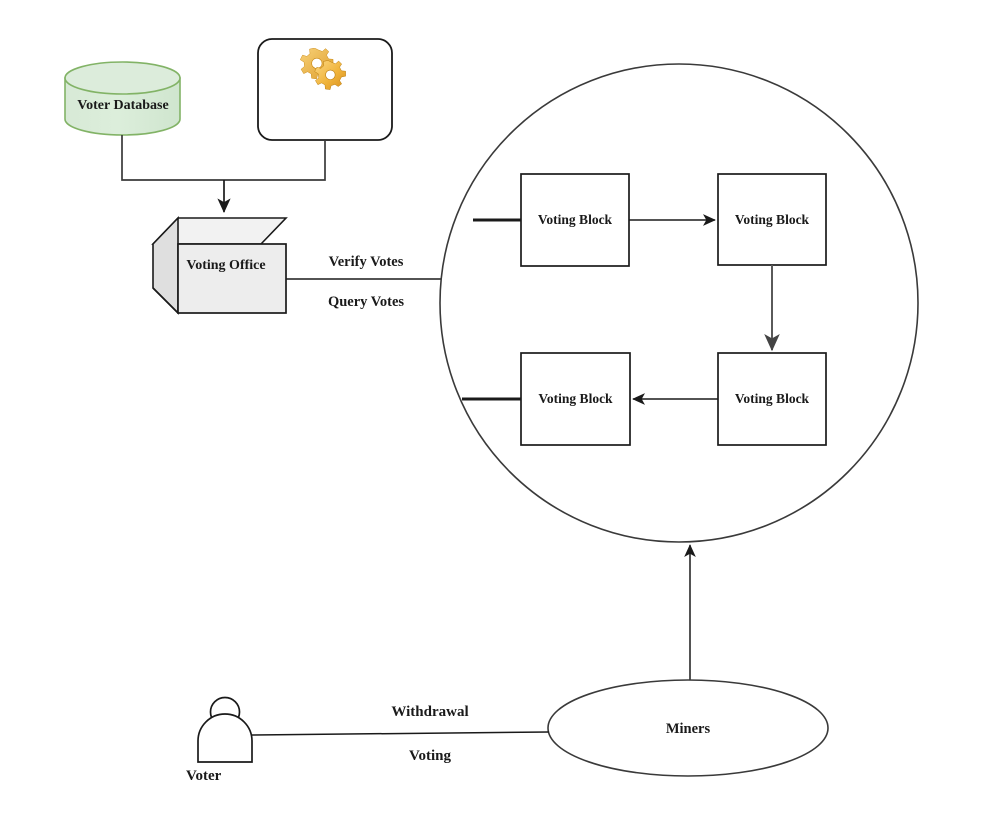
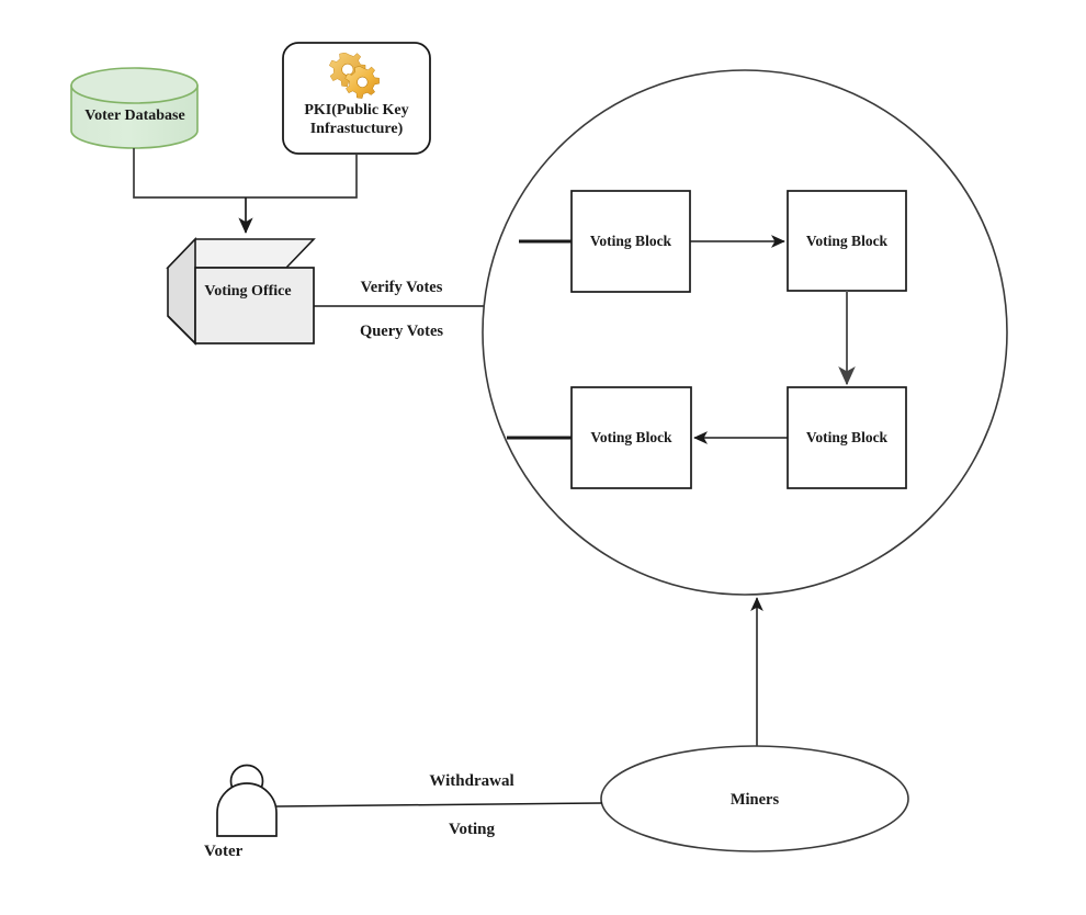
  Voter Database
+ PKI(Public Key
+ Infrastucture)
  Voting Office
  Verify Votes
  Query Votes
  Voting Block
  Voting Block
  Voting Block
  Voting Block
  Miners
  Withdrawal
  Voting
  Voter
